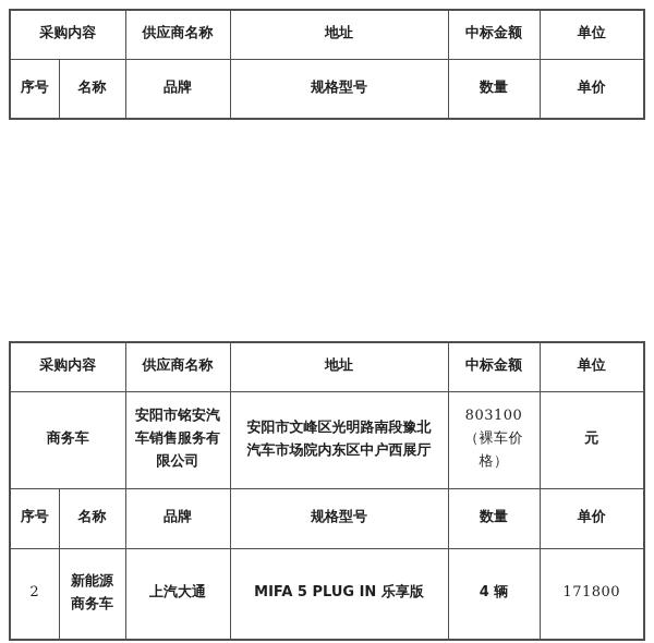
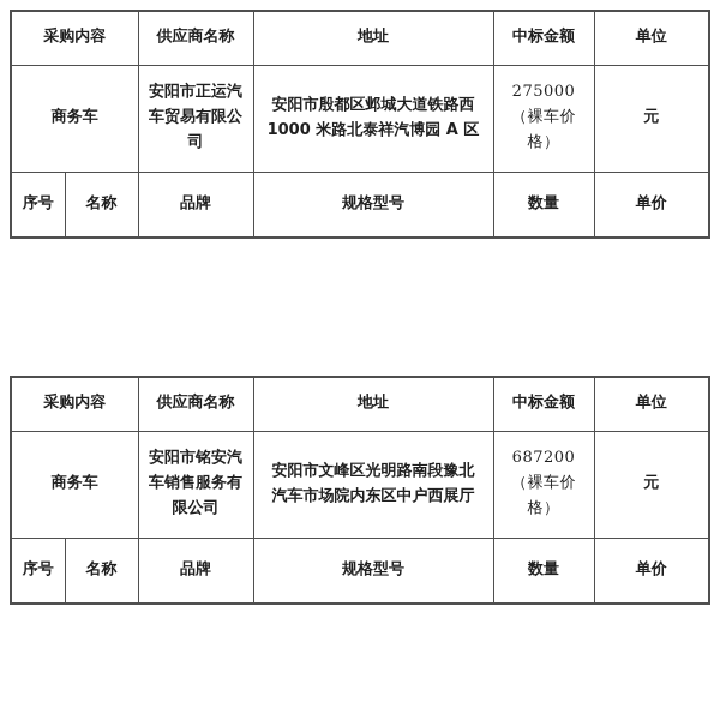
  采购内容	供应商名称	地址	中标金额	单位
+ 商务车	安阳市正运汽 车贸易有限公 司	安阳市殷都区邺城大道铁路西 1000 米路北泰祥汽博园 A 区	275000 （裸车价格）	元
  序号	名称	品牌	规格型号	数量	单价
  采购内容	供应商名称	地址	中标金额	单位
- 商务车	安阳市铭安汽 车销售服务有 限公司	安阳市文峰区光明路南段豫北 汽车市场院内东区中户西展厅	803100 （裸车价格）	元
+ 商务车	安阳市铭安汽 车销售服务有 限公司	安阳市文峰区光明路南段豫北 汽车市场院内东区中户西展厅	687200 （裸车价格）	元
  序号	名称	品牌	规格型号	数量	单价
- 2	新能源 商务车	上汽大通	MIFA 5 PLUG IN 乐享版	4 辆	171800
